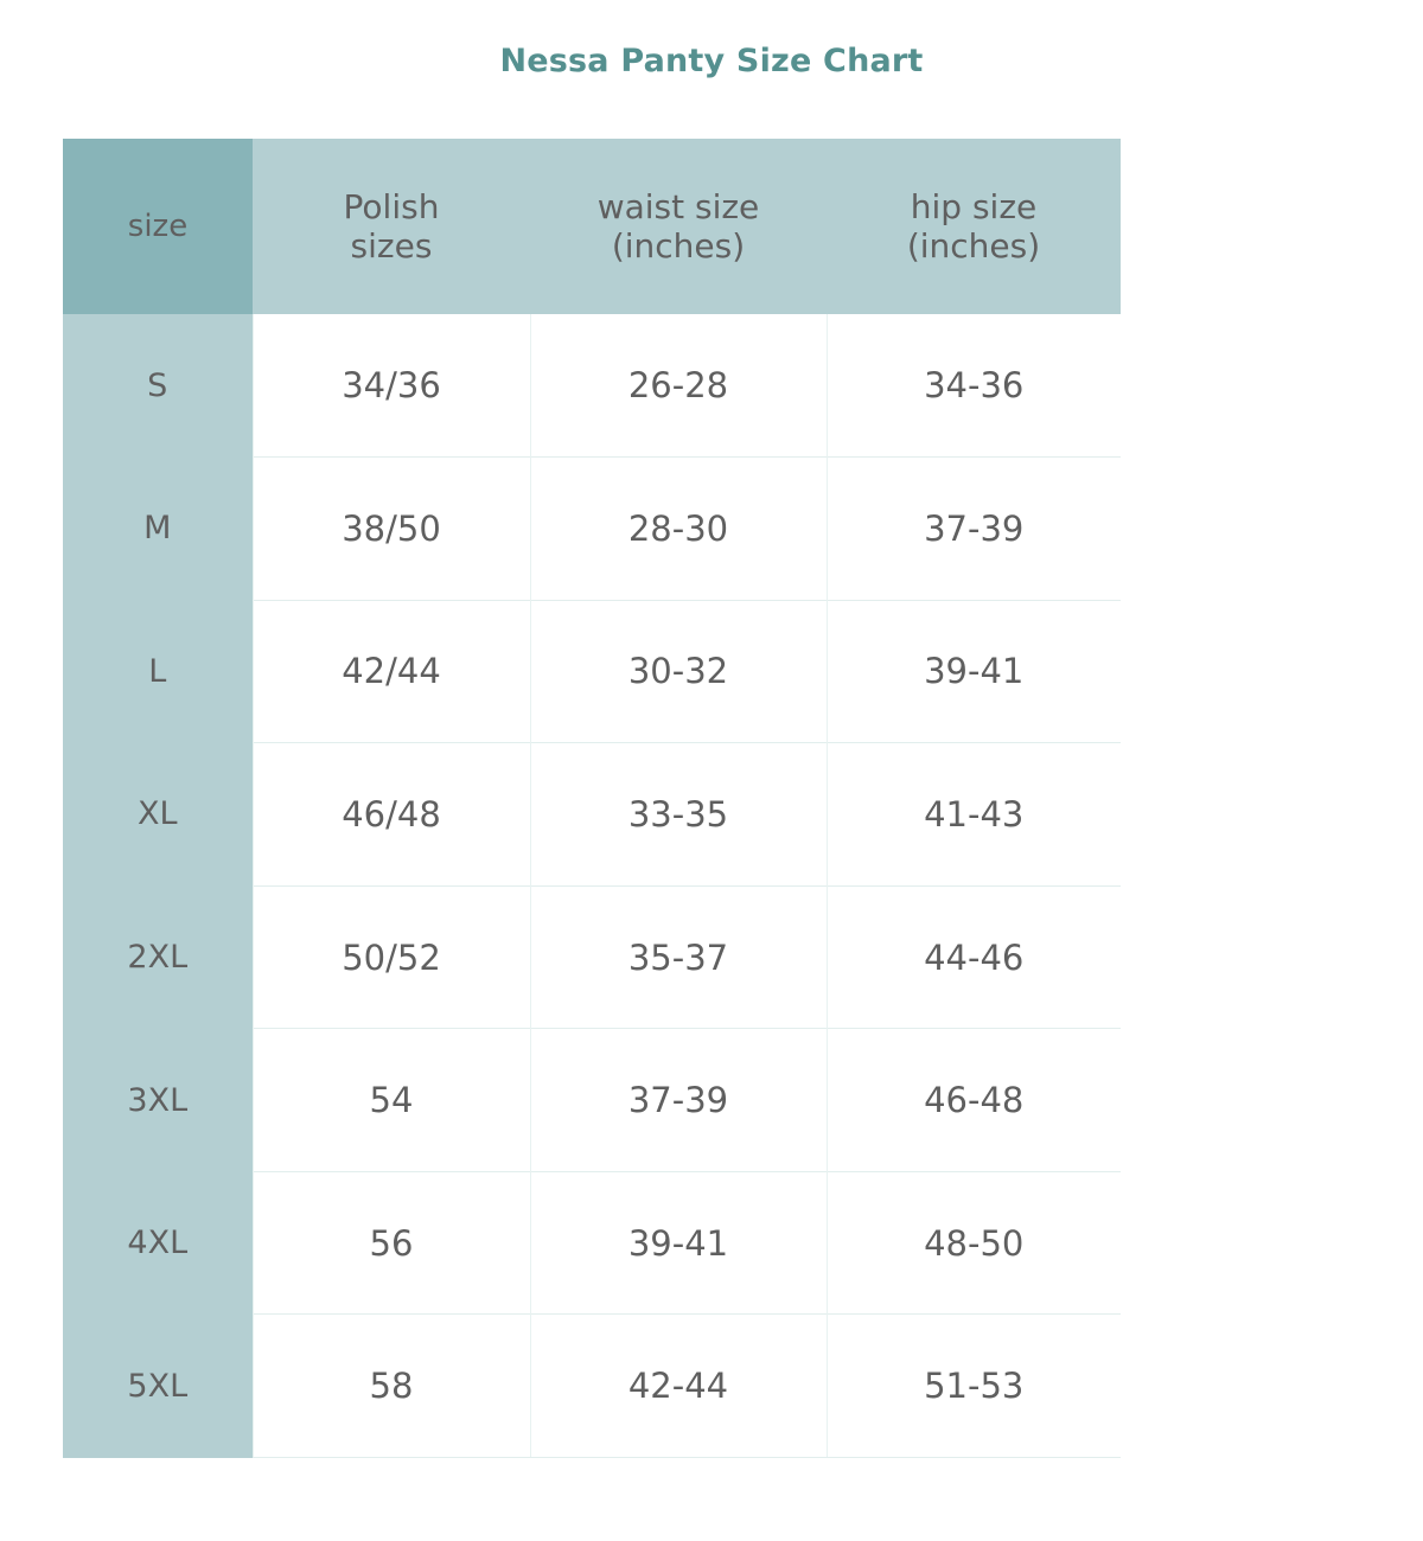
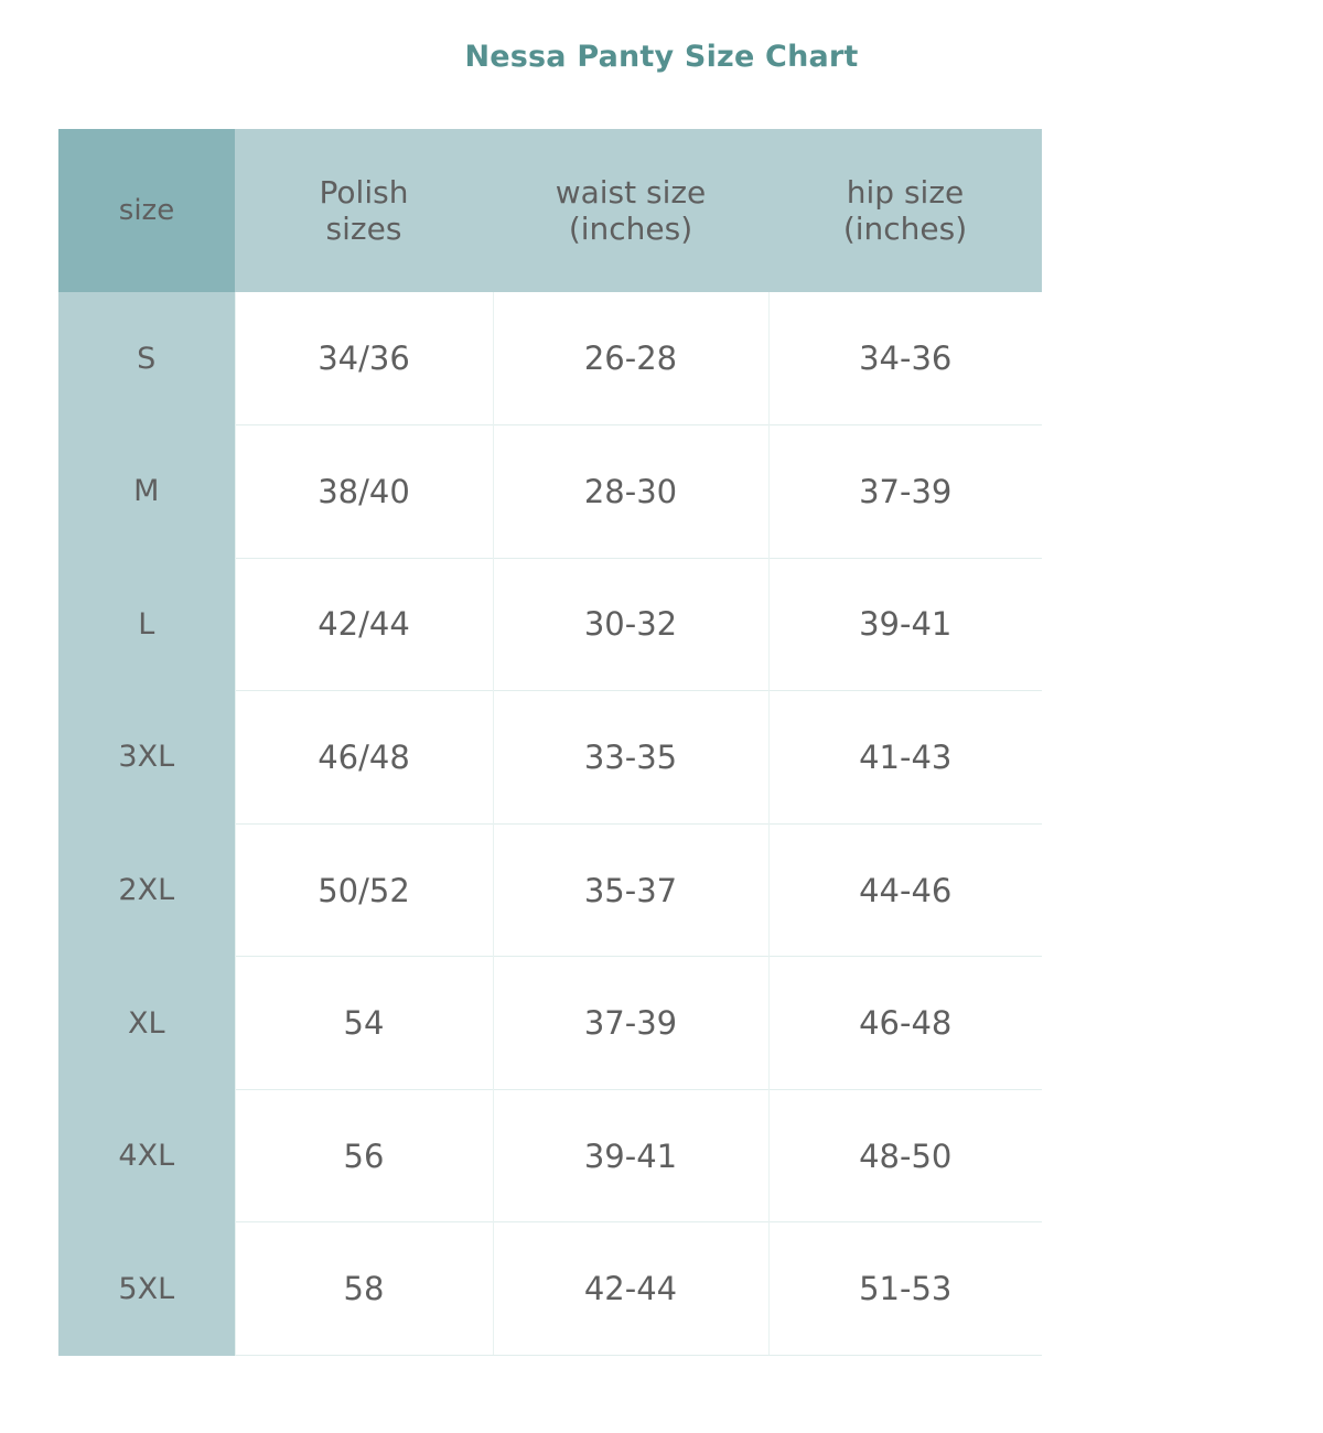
  Nessa Panty Size Chart
  size	Polish sizes	waist size (inches)	hip size (inches)
  S	34/36	26-28	34-36
- M	38/50	28-30	37-39
+ M	38/40	28-30	37-39
  L	42/44	30-32	39-41
- XL	46/48	33-35	41-43
+ 3XL	46/48	33-35	41-43
  2XL	50/52	35-37	44-46
- 3XL	54	37-39	46-48
+ XL	54	37-39	46-48
  4XL	56	39-41	48-50
  5XL	58	42-44	51-53
